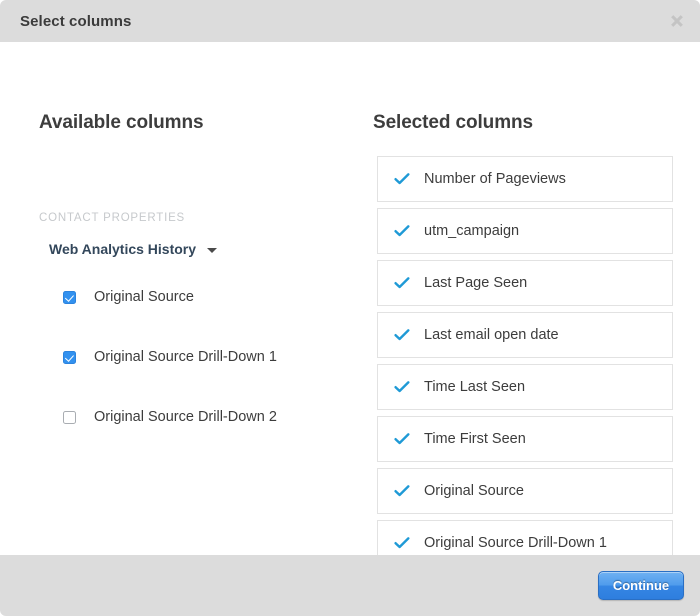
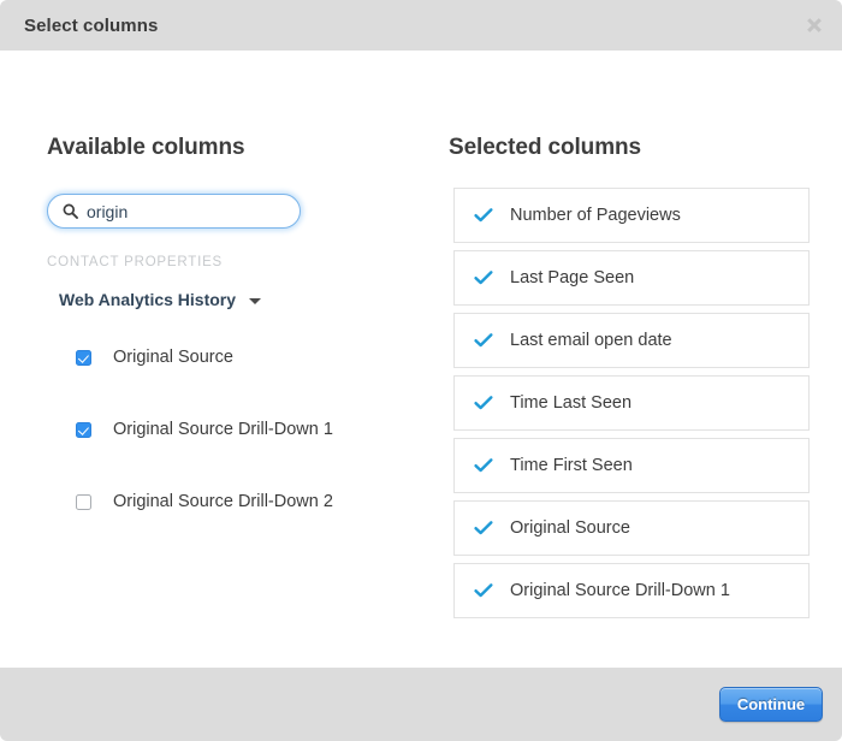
  Select columns
  Available columns
+ origin
  CONTACT PROPERTIES
  Web Analytics History
  Original Source
  Original Source Drill-Down 1
  Original Source Drill-Down 2
  Selected columns
  Number of Pageviews
- utm_campaign
  Last Page Seen
  Last email open date
  Time Last Seen
  Time First Seen
  Original Source
  Original Source Drill-Down 1
  Continue
